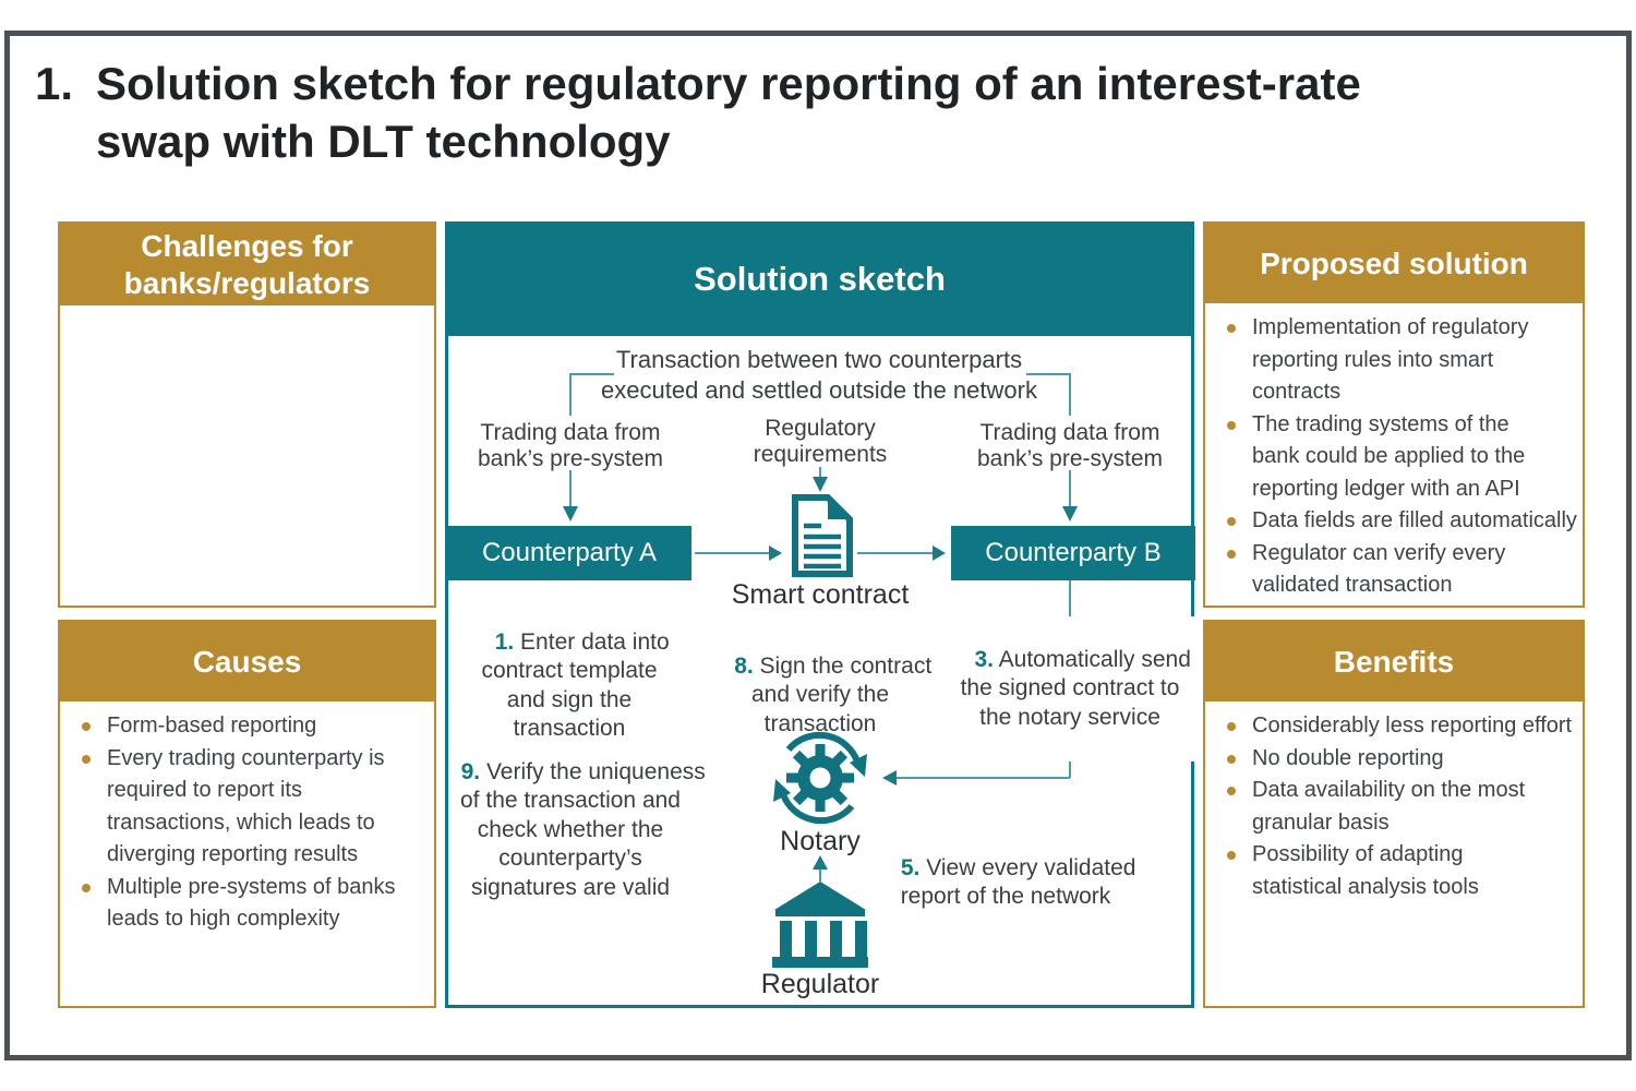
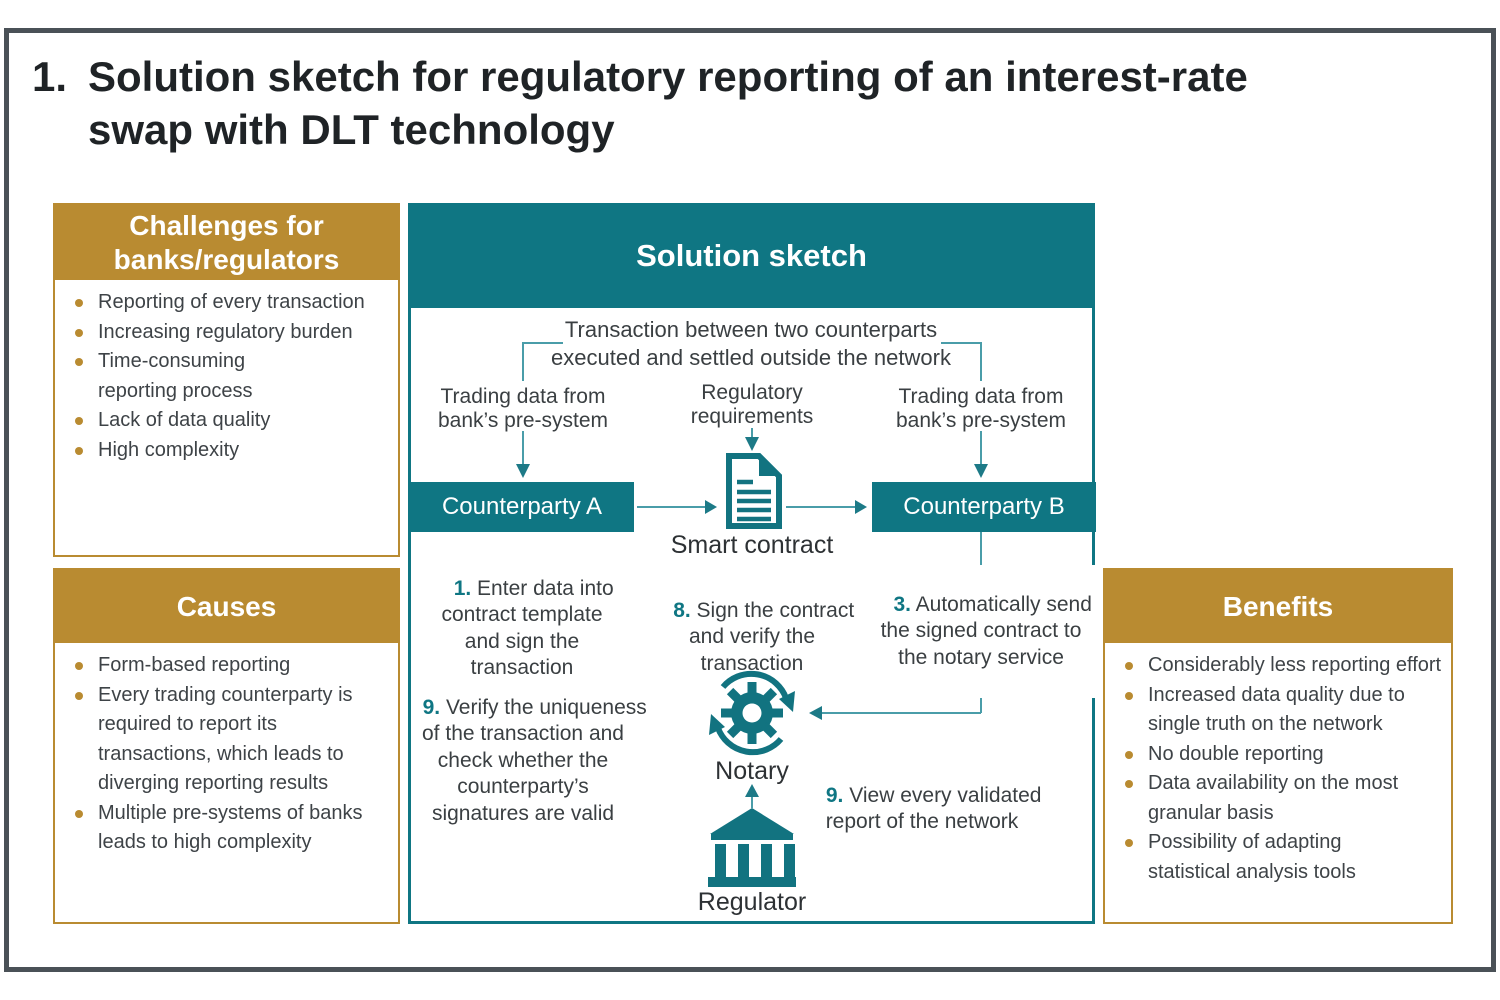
  1.
  Solution sketch for regulatory reporting of an interest-rate
  swap with DLT technology
  Challenges for
  banks/regulators
+ Reporting of every transaction
+ Increasing regulatory burden
+ Time-consuming
+ reporting process
+ Lack of data quality
+ High complexity
  Causes
  Form-based reporting
  Every trading counterparty is
  required to report its
  transactions, which leads to
  diverging reporting results
  Multiple pre-systems of banks
  leads to high complexity
- Proposed solution
- Implementation of regulatory
- reporting rules into smart
- contracts
- The trading systems of the
- bank could be applied to the
- reporting ledger with an API
- Data fields are filled automatically
- Regulator can verify every
- validated transaction
  Benefits
  Considerably less reporting effort
+ Increased data quality due to
+ single truth on the network
  No double reporting
  Data availability on the most
  granular basis
  Possibility of adapting
  statistical analysis tools
  Solution sketch
  Transaction between two counterparts
  executed and settled outside the network
  Trading data from
  bank’s pre-system
  Regulatory
  requirements
  Trading data from
  bank’s pre-system
  Counterparty A
  Counterparty B
  Smart contract
  1. Enter data into
  contract template
  and sign the
  transaction
  8. Sign the contract
  and verify the
  transaction
  3. Automatically send
  the signed contract to
  the notary service
  9. Verify the uniqueness
  of the transaction and
  check whether the
  counterparty’s
  signatures are valid
- 5. View every validated
+ 9. View every validated
  report of the network
  Notary
  Regulator
